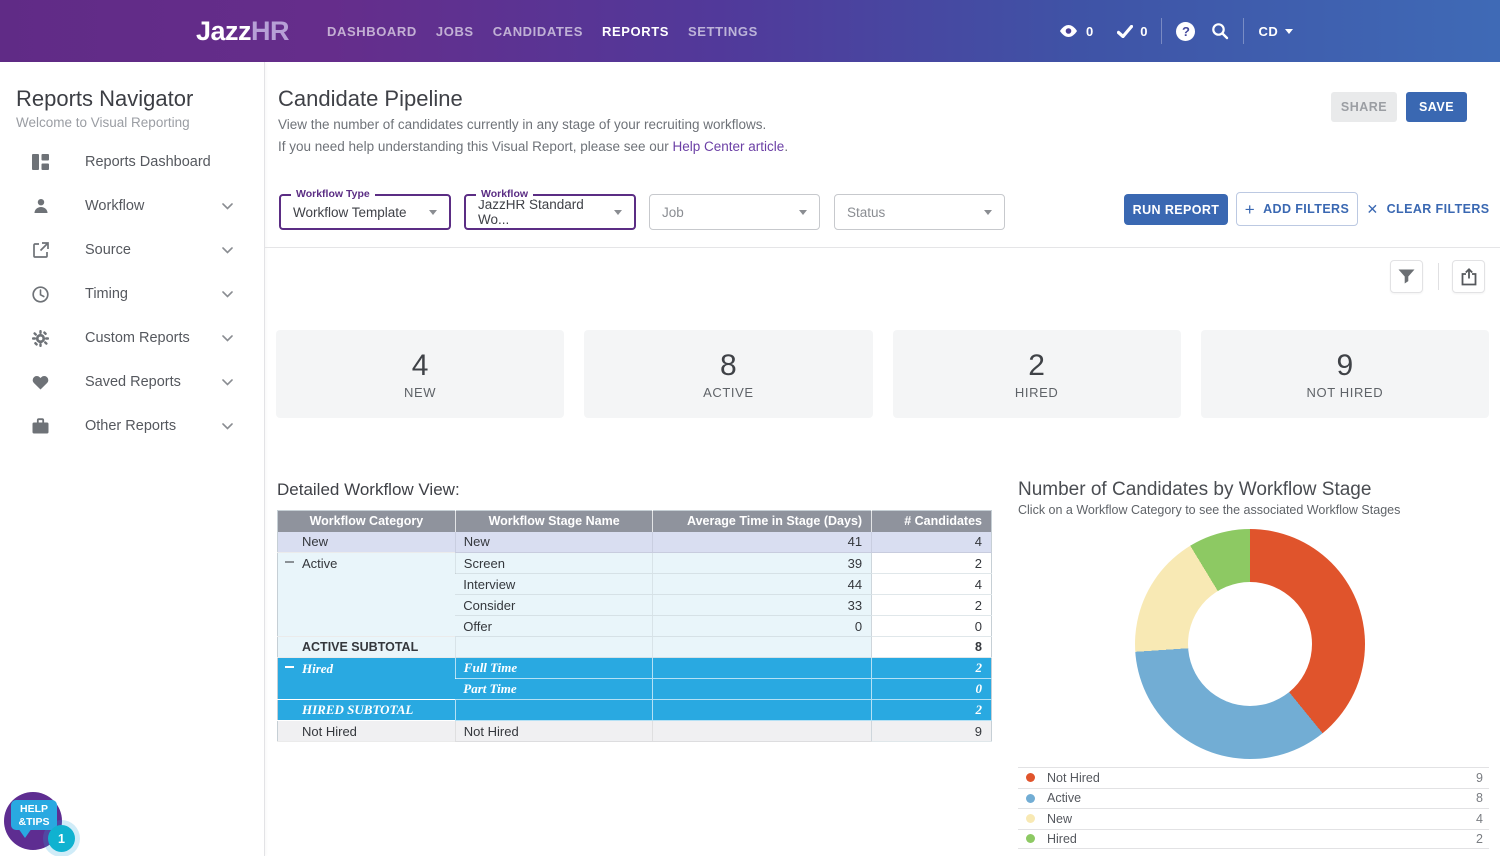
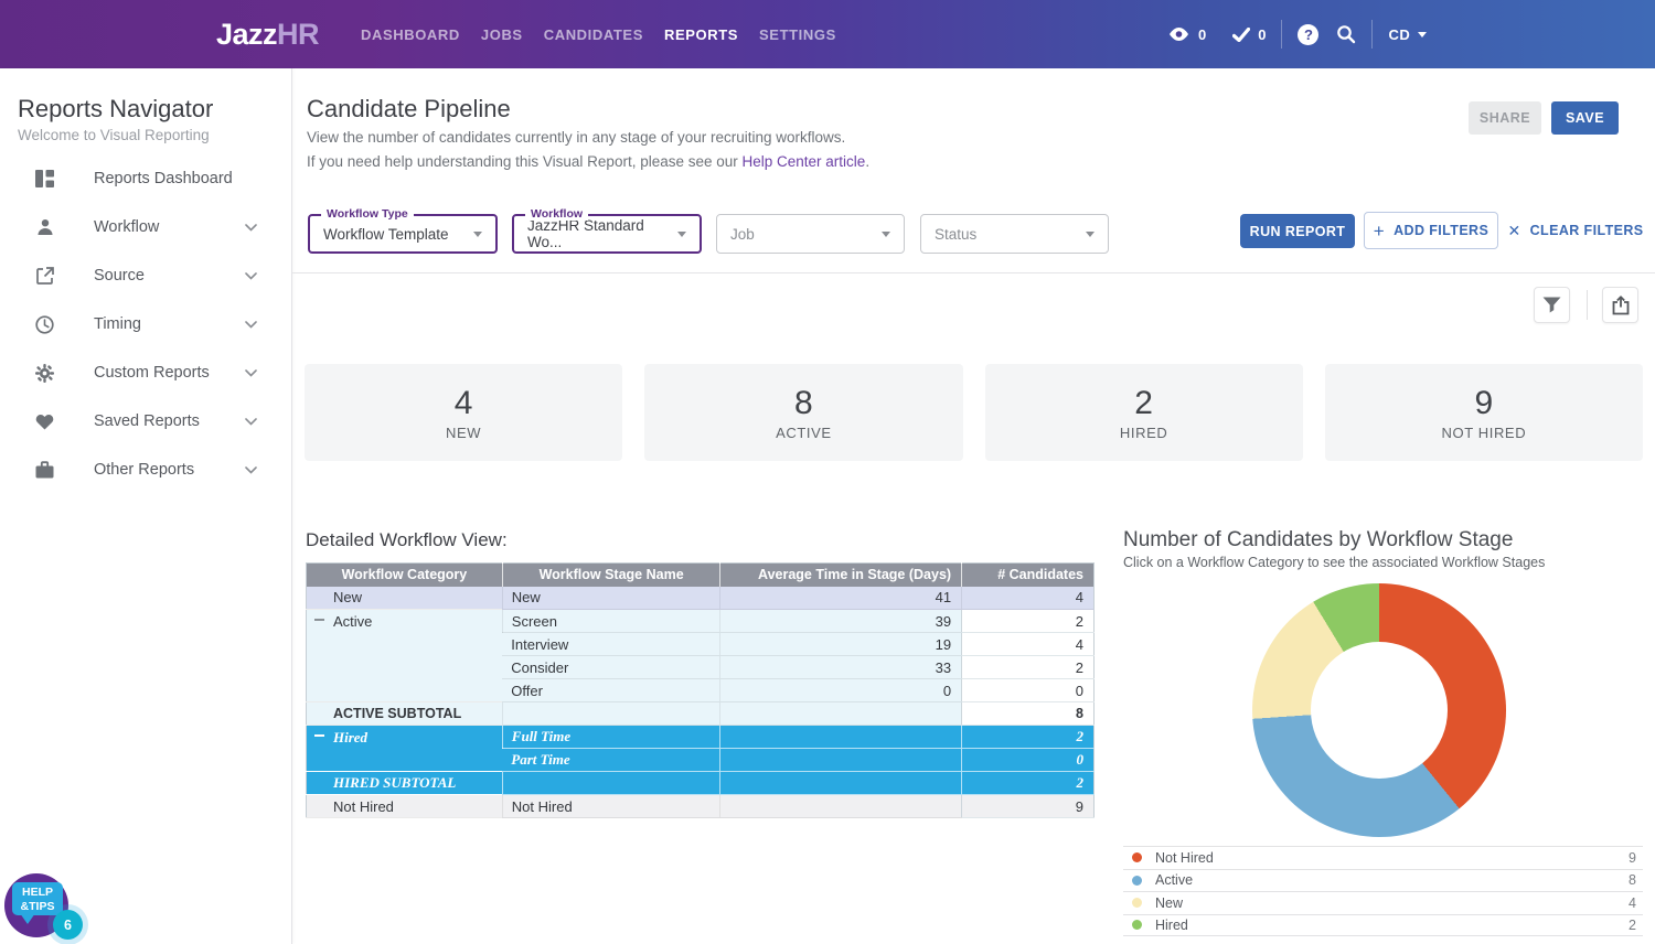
  Jazz
  HR
  DASHBOARD
  JOBS
  CANDIDATES
  REPORTS
  SETTINGS
  0
  0
  ?
  CD
  Reports Navigator
  Welcome to Visual Reporting
  Reports Dashboard
  Workflow
  Source
  Timing
  Custom Reports
  Saved Reports
  Other Reports
  Candidate Pipeline
  View the number of candidates currently in any stage of your recruiting workflows.
  If you need help understanding this Visual Report, please see our Help Center article.
  SHARE
  SAVE
  Workflow Type
  Workflow Template
  Workflow
  JazzHR Standard Wo...
  Job
  Status
  RUN REPORT
  +
  ADD FILTERS
  ✕
  CLEAR FILTERS
  4
  NEW
  8
  ACTIVE
  2
  HIRED
  9
  NOT HIRED
  Detailed Workflow View:
  Workflow Category	Workflow Stage Name	Average Time in Stage (Days)	# Candidates
  New	New	41	4
  Active	Screen	39	2
- Interview	44	4
+ Interview	19	4
  Consider	33	2
  Offer	0	0
  ACTIVE SUBTOTAL			8
  Hired	Full Time		2
  Part Time		0
  HIRED SUBTOTAL			2
  Not Hired	Not Hired		9
  Number of Candidates by Workflow Stage
  Click on a Workflow Category to see the associated Workflow Stages
  Not Hired
  9
  Active
  8
  New
  4
  Hired
  2
  HELP
  &TIPS
- 1
+ 6
